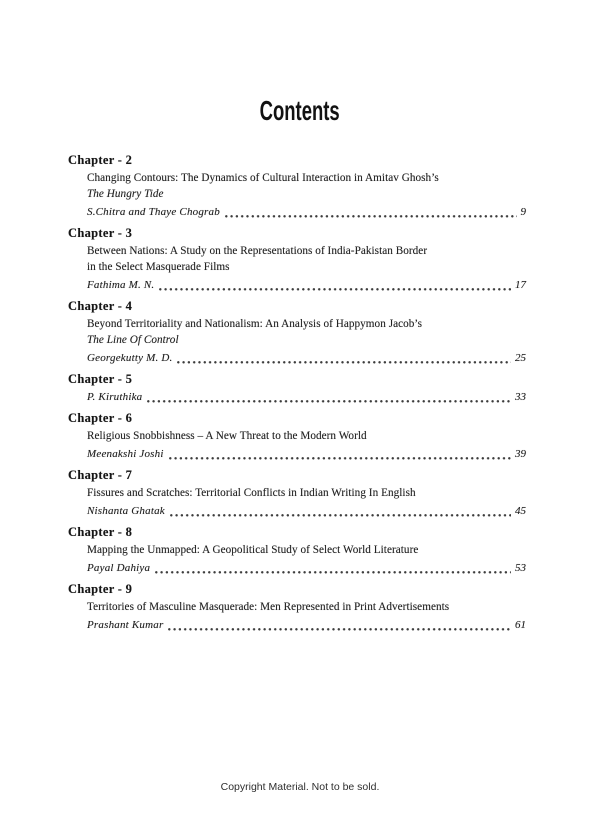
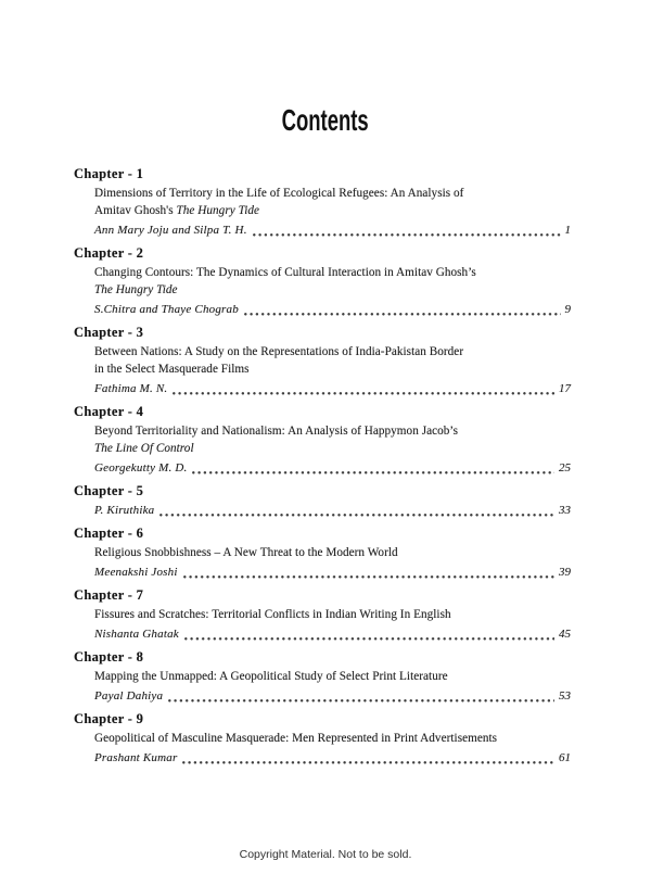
  Contents
+ Chapter - 1
+ Dimensions of Territory in the Life of Ecological Refugees: An Analysis of
+ Amitav Ghosh's The Hungry Tide
+ Ann Mary Joju and Silpa T. H.
+ 1
  Chapter - 2
  Changing Contours: The Dynamics of Cultural Interaction in Amitav Ghosh’s
  The Hungry Tide
  S.Chitra and Thaye Chograb
  9
  Chapter - 3
  Between Nations: A Study on the Representations of India-Pakistan Border
  in the Select Masquerade Films
  Fathima M. N.
  17
  Chapter - 4
  Beyond Territoriality and Nationalism: An Analysis of Happymon Jacob’s
  The Line Of Control
  Georgekutty M. D.
  25
  Chapter - 5
  P. Kiruthika
  33
  Chapter - 6
  Religious Snobbishness – A New Threat to the Modern World
  Meenakshi Joshi
  39
  Chapter - 7
  Fissures and Scratches: Territorial Conflicts in Indian Writing In English
  Nishanta Ghatak
  45
  Chapter - 8
- Mapping the Unmapped: A Geopolitical Study of Select World Literature
+ Mapping the Unmapped: A Geopolitical Study of Select Print Literature
  Payal Dahiya
  53
  Chapter - 9
- Territories of Masculine Masquerade: Men Represented in Print Advertisements
+ Geopolitical of Masculine Masquerade: Men Represented in Print Advertisements
  Prashant Kumar
  61
  Copyright Material. Not to be sold.
